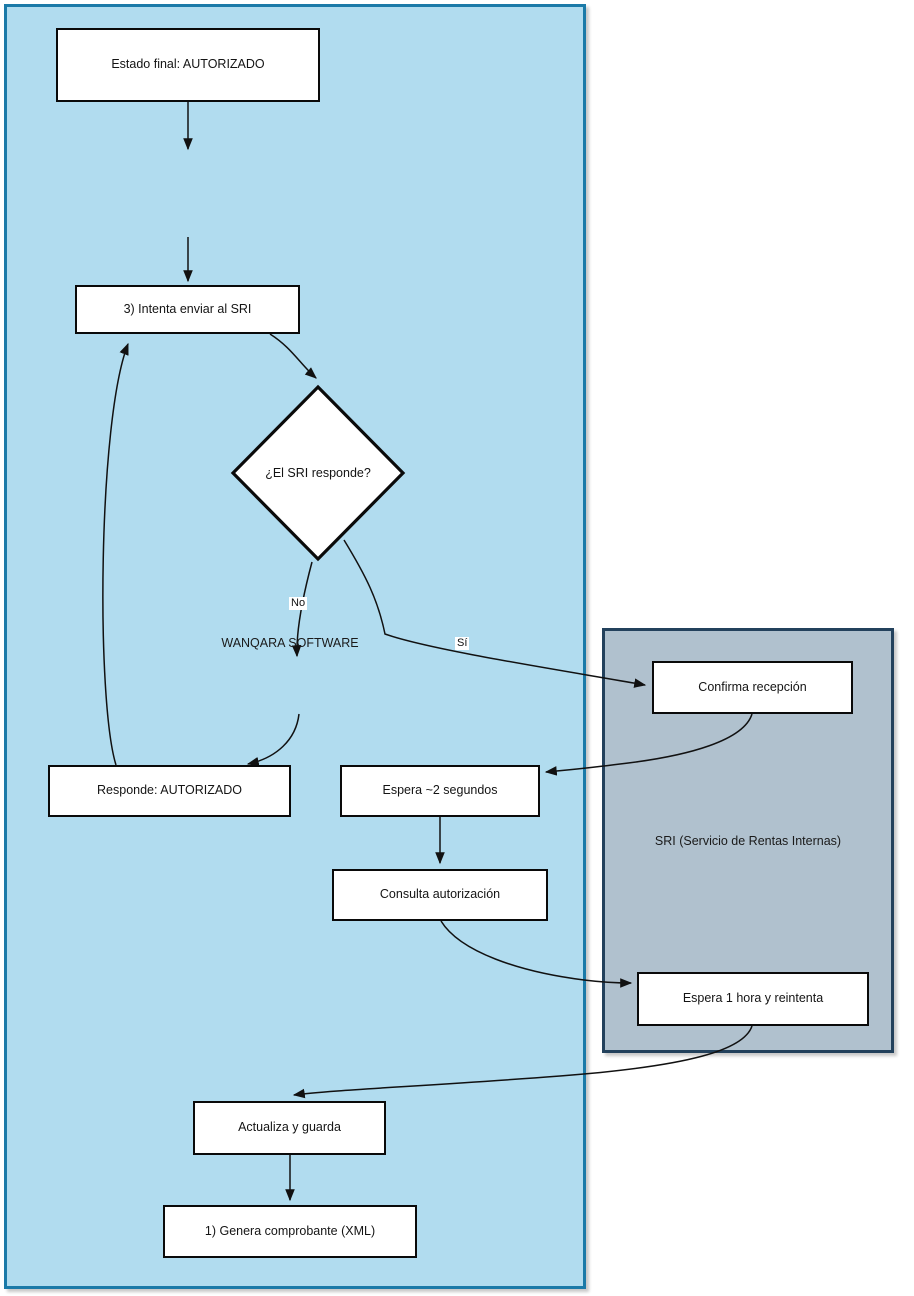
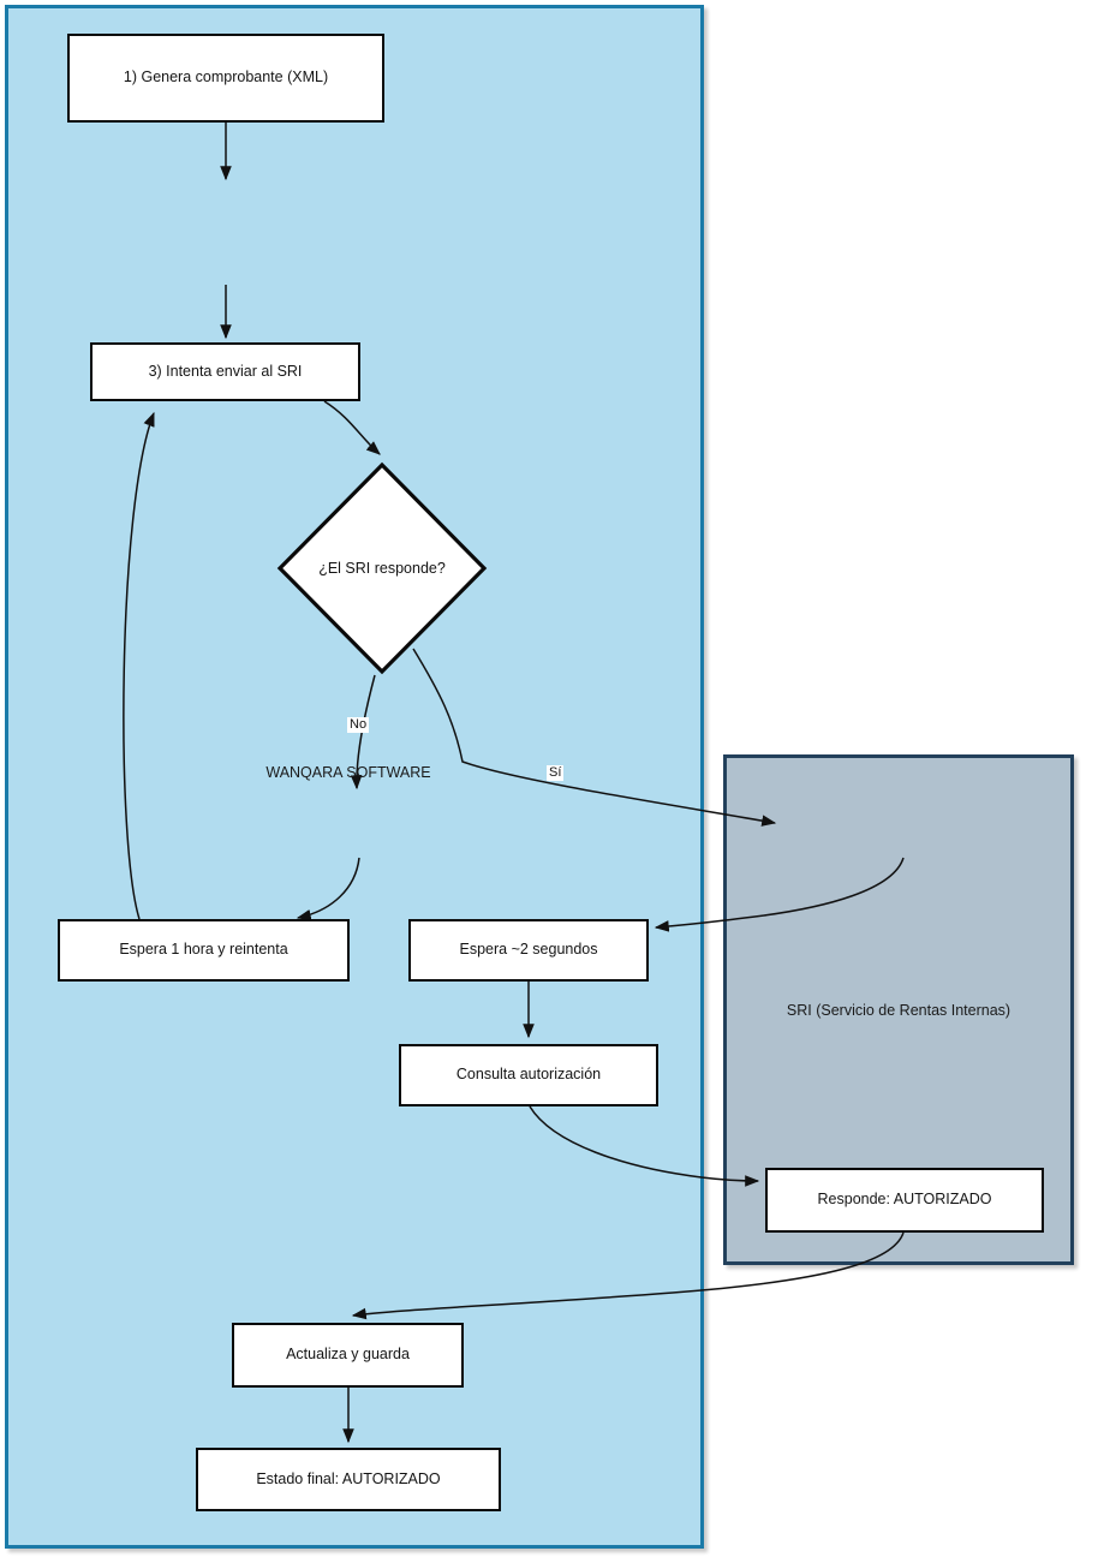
  WANQARA SOFTWARE
  SRI (Servicio de Rentas Internas)
- Estado final: AUTORIZADO
+ 1) Genera comprobante (XML)
  3) Intenta enviar al SRI
  ¿El SRI responde?
- Responde: AUTORIZADO
+ Espera 1 hora y reintenta
  Espera ~2 segundos
  Consulta autorización
- Confirma recepción
- Espera 1 hora y reintenta
+ Responde: AUTORIZADO
  Actualiza y guarda
- 1) Genera comprobante (XML)
+ Estado final: AUTORIZADO
  No
  Sí
